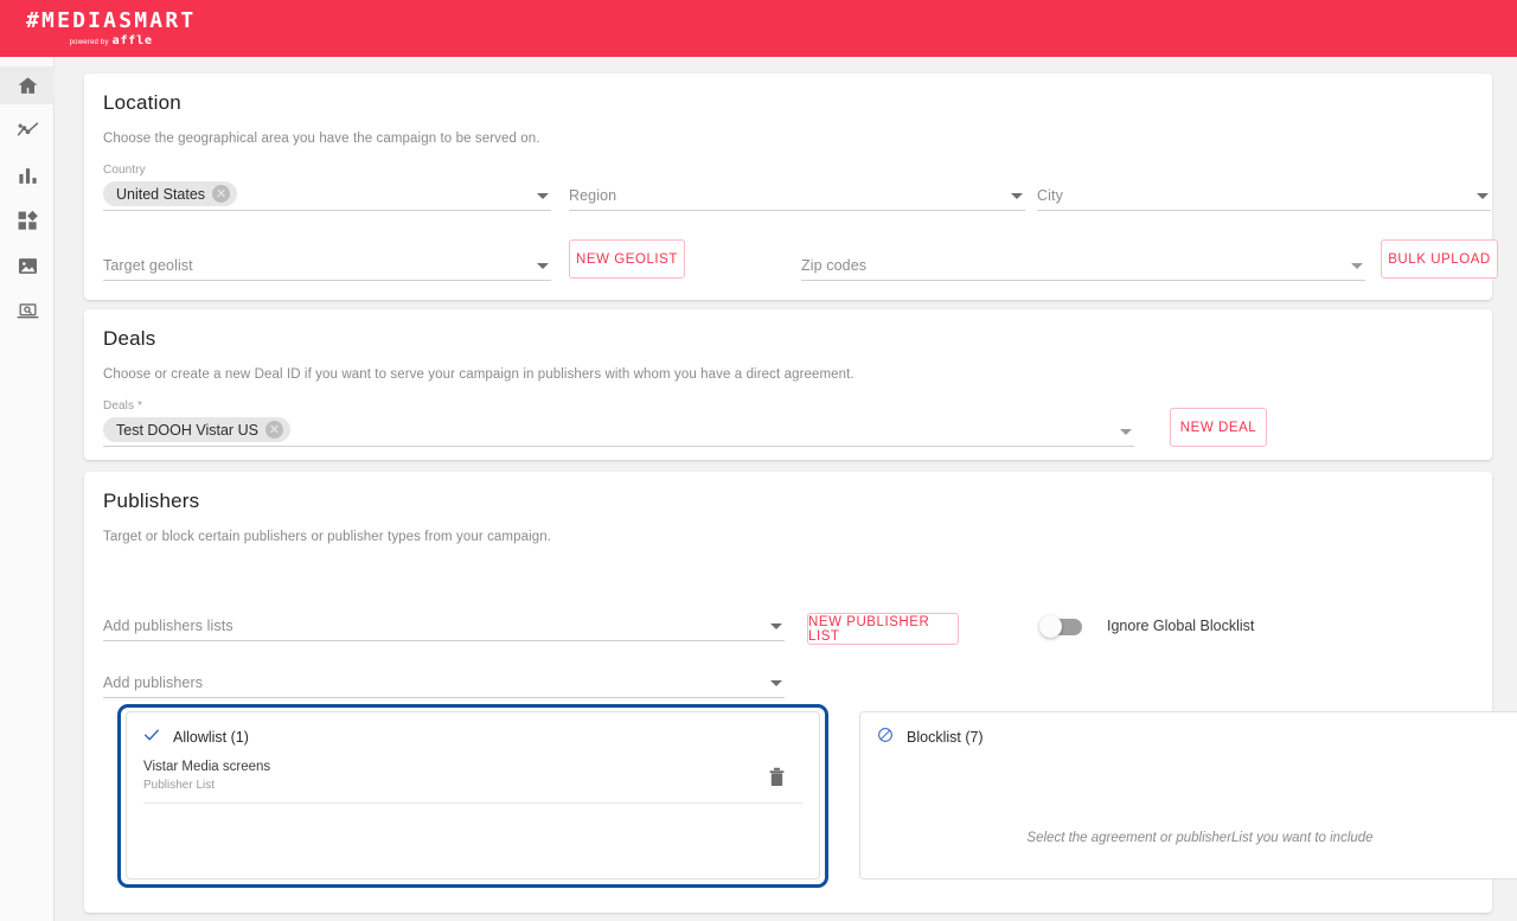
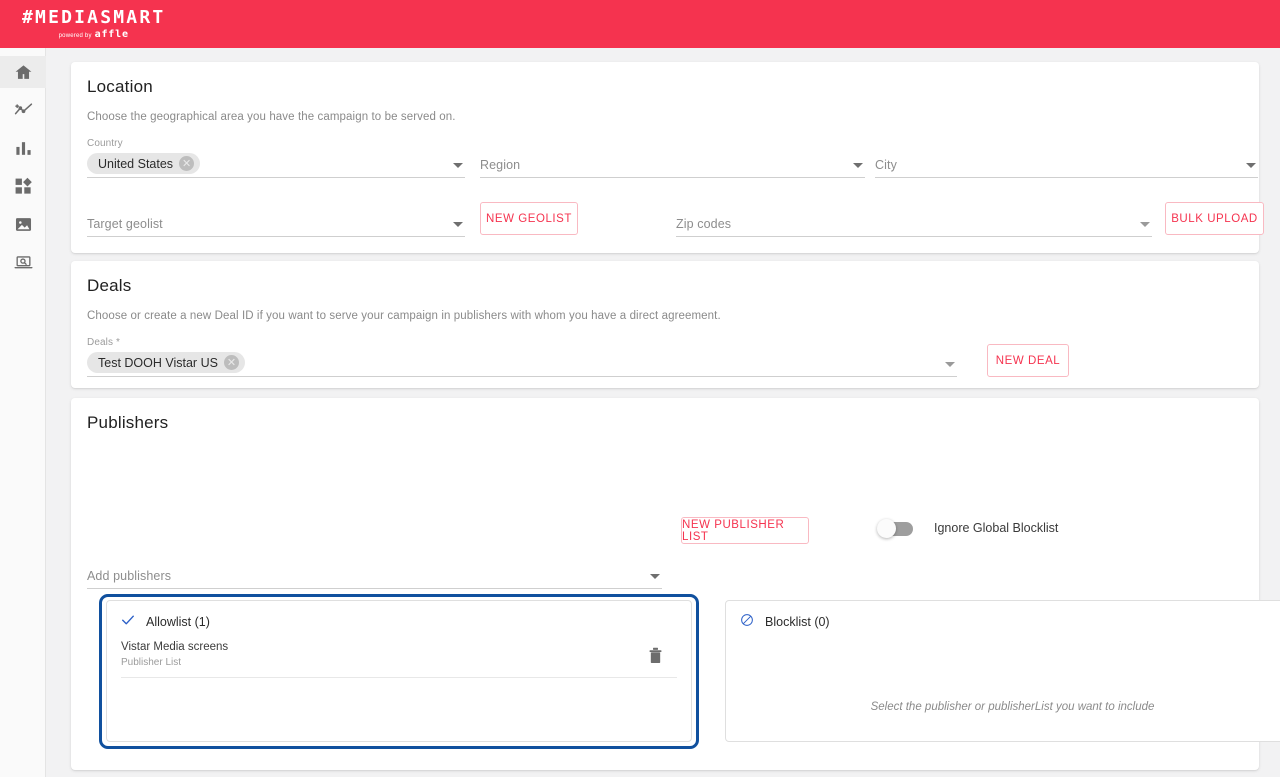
  #MEDIASMART
  affle
  Location
  Choose the geographical area you have the campaign to be served on.
  Country
  United States
  ✕
  Region
  City
  Target geolist
  NEW GEOLIST
  Zip codes
  BULK UPLOAD
  Deals
  Choose or create a new Deal ID if you want to serve your campaign in publishers with whom you have a direct agreement.
  Deals *
  Test DOOH Vistar US
  ✕
  NEW DEAL
  Publishers
- Target or block certain publishers or publisher types from your campaign.
- Add publishers lists
  NEW PUBLISHER LIST
  Ignore Global Blocklist
  Add publishers
  Allowlist (1)
  Vistar Media screens
  Publisher List
- Blocklist (7)
+ Blocklist (0)
- Select the agreement or publisherList you want to include
+ Select the publisher or publisherList you want to include
